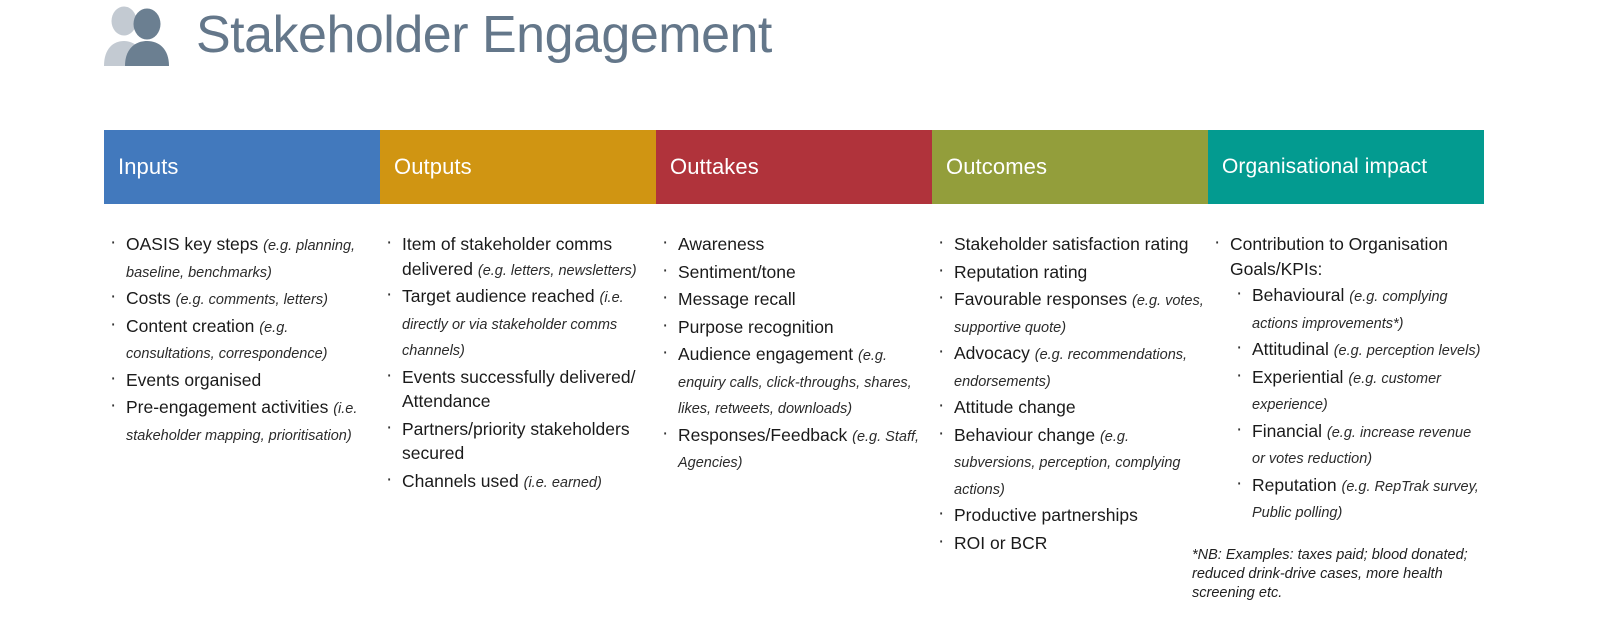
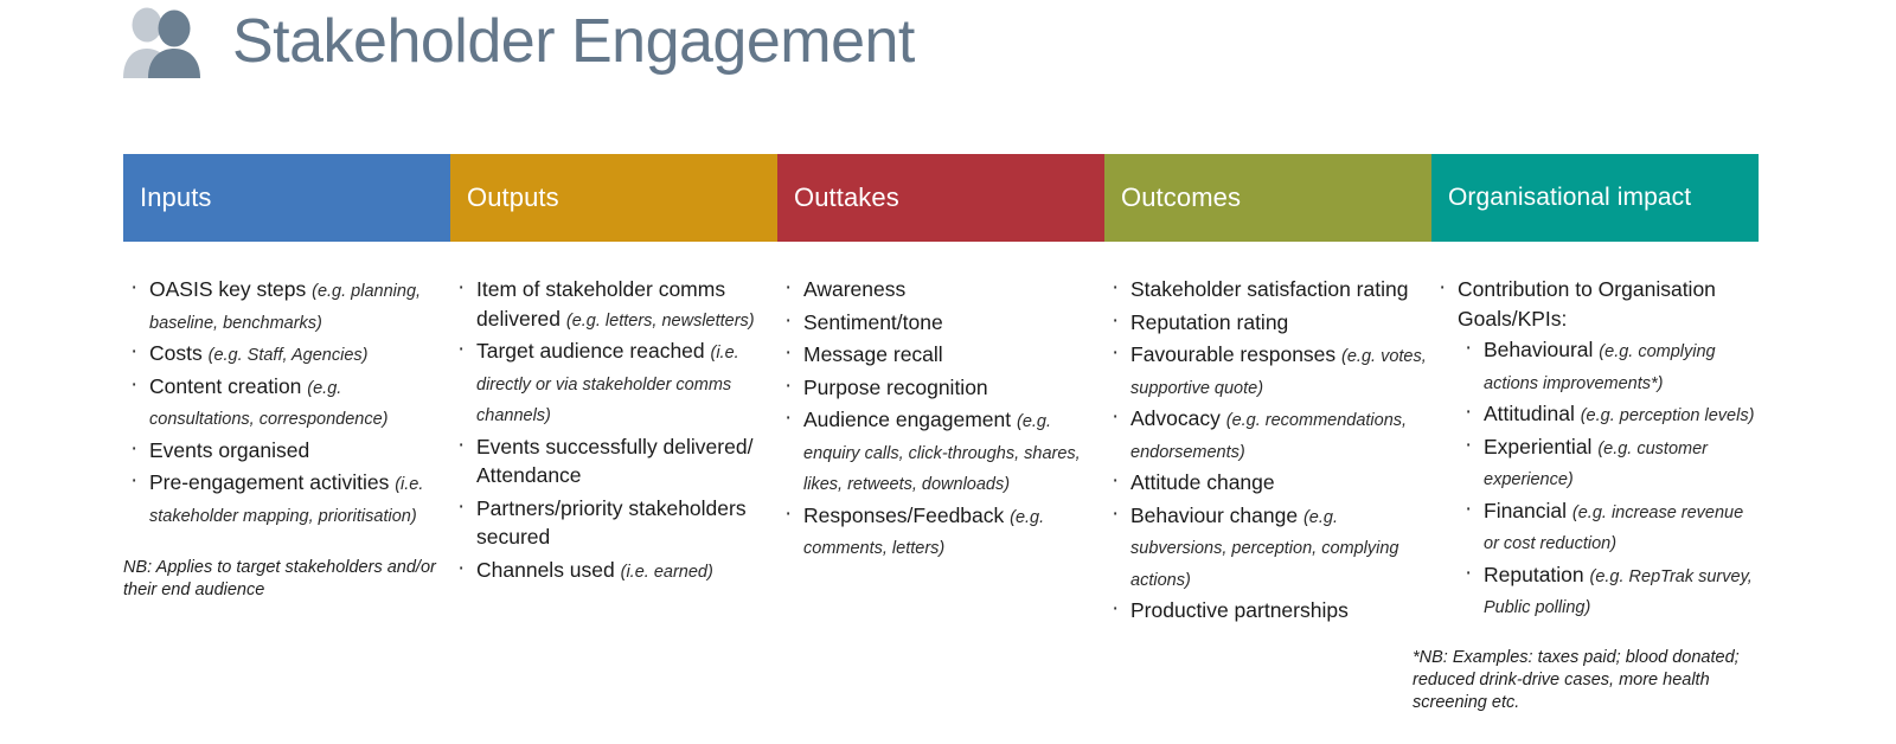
  Stakeholder Engagement
  Inputs
  OASIS key steps (e.g. planning, baseline, benchmarks)
- Costs (e.g. comments, letters)
+ Costs (e.g. Staff, Agencies)
  Content creation (e.g. consultations, correspondence)
  Events organised
  Pre-engagement activities (i.e. stakeholder mapping, prioritisation)
+ NB: Applies to target stakeholders and/or their end audience
  Outputs
  Item of stakeholder comms delivered (e.g. letters, newsletters)
  Target audience reached (i.e. directly or via stakeholder comms channels)
  Events successfully delivered/ Attendance
  Partners/priority stakeholders secured
  Channels used (i.e. earned)
  Outtakes
  Awareness
  Sentiment/tone
  Message recall
  Purpose recognition
  Audience engagement (e.g. enquiry calls, click-throughs, shares, likes, retweets, downloads)
- Responses/Feedback (e.g. Staff, Agencies)
+ Responses/Feedback (e.g. comments, letters)
  Outcomes
  Stakeholder satisfaction rating
  Reputation rating
  Favourable responses (e.g. votes, supportive quote)
  Advocacy (e.g. recommendations, endorsements)
  Attitude change
  Behaviour change (e.g. subversions, perception, complying actions)
  Productive partnerships
- ROI or BCR
  Organisational impact
  Contribution to Organisation Goals/KPIs:
  Behavioural (e.g. complying actions improvements*)
  Attitudinal (e.g. perception levels)
  Experiential (e.g. customer experience)
- Financial (e.g. increase revenue or votes reduction)
+ Financial (e.g. increase revenue or cost reduction)
  Reputation (e.g. RepTrak survey, Public polling)
  *NB: Examples: taxes paid; blood donated; reduced drink-drive cases, more health screening etc.
